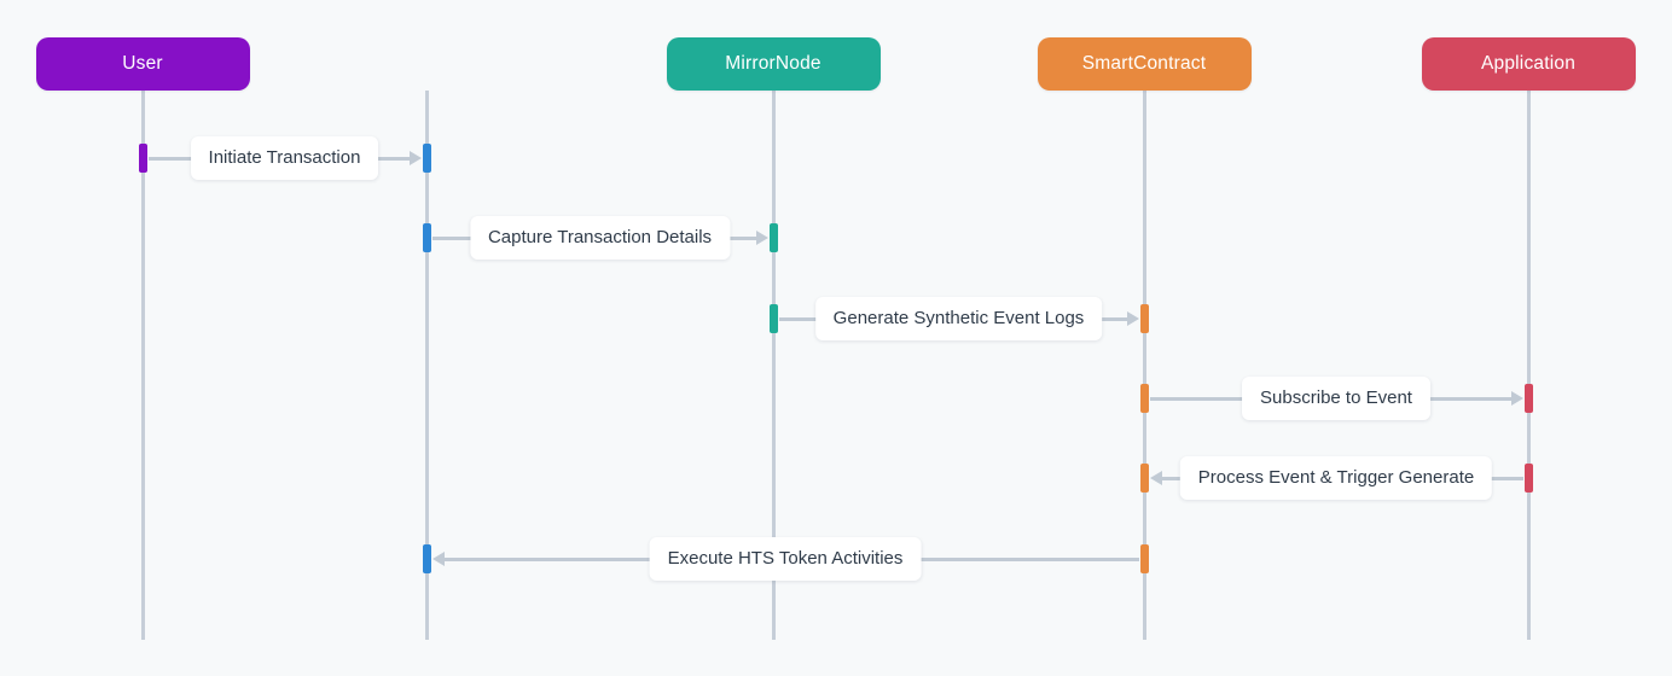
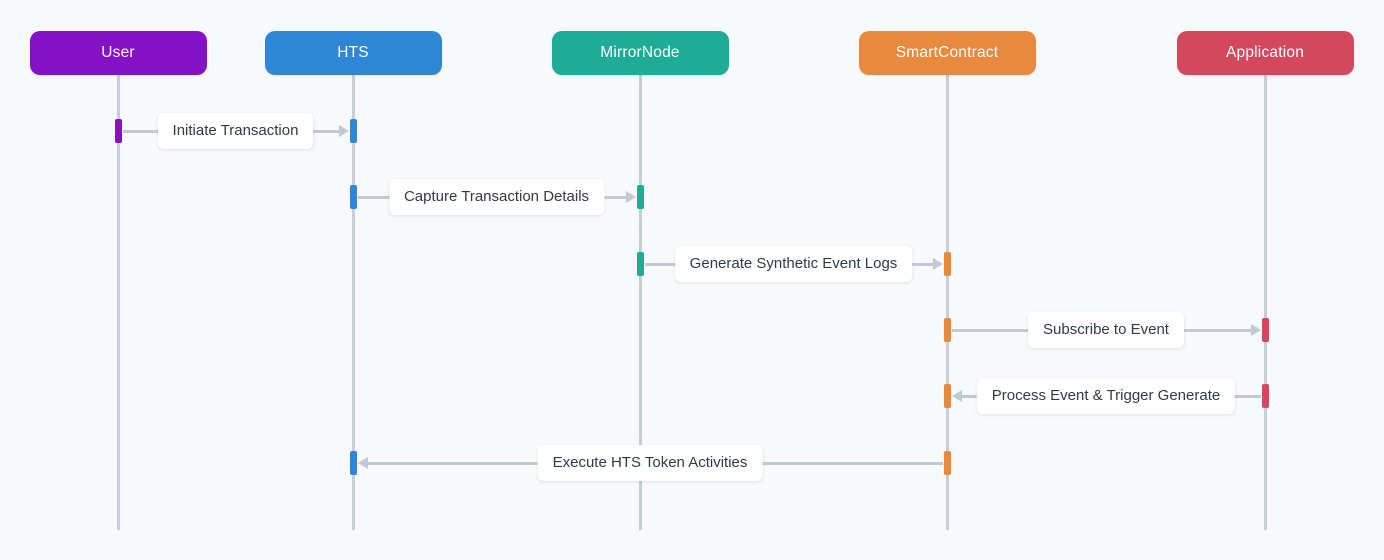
  User
+ HTS
  MirrorNode
  SmartContract
  Application
  Initiate Transaction
  Capture Transaction Details
  Generate Synthetic Event Logs
  Subscribe to Event
  Process Event & Trigger Generate
  Execute HTS Token Activities
